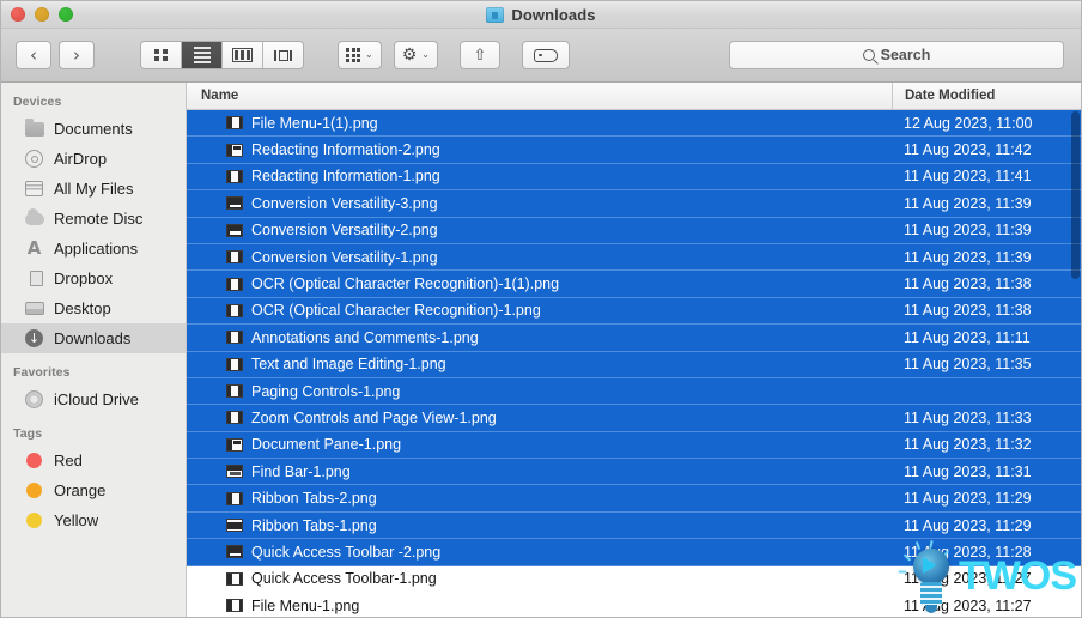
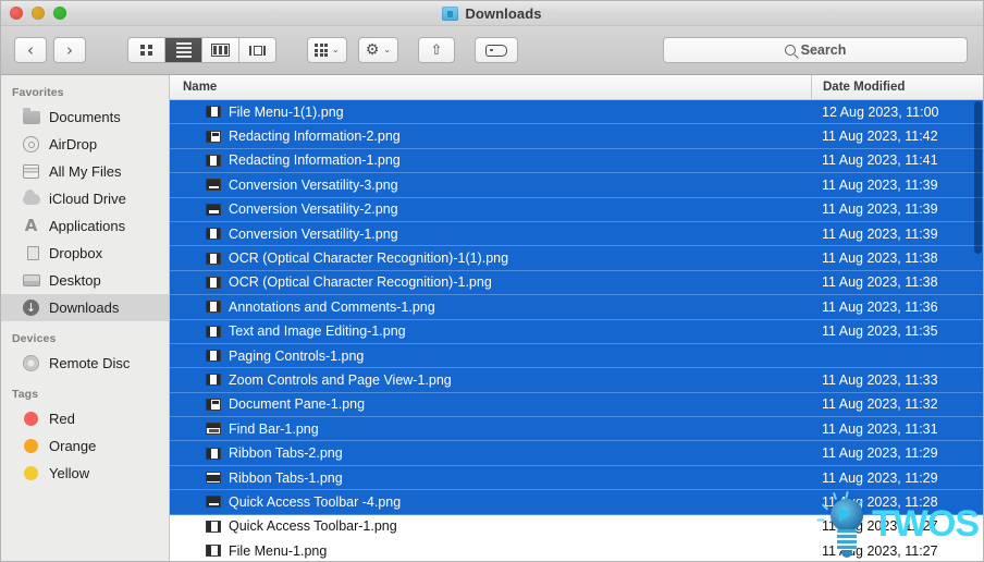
  Downloads
  ‹
  ›
  ⌄
  ⚙
  ⌄
  ⇧
  Search
- Devices
+ Favorites
  Documents
  AirDrop
  All My Files
- Remote Disc
+ iCloud Drive
  A
  Applications
  Dropbox
  Desktop
  ↓
  Downloads
- Favorites
+ Devices
- iCloud Drive
+ Remote Disc
  Tags
  Red
  Orange
  Yellow
  Name
  Date Modified
  File Menu-1(1).png
  12 Aug 2023, 11:00
  Redacting Information-2.png
  11 Aug 2023, 11:42
  Redacting Information-1.png
  11 Aug 2023, 11:41
  Conversion Versatility-3.png
  11 Aug 2023, 11:39
  Conversion Versatility-2.png
  11 Aug 2023, 11:39
  Conversion Versatility-1.png
  11 Aug 2023, 11:39
  OCR (Optical Character Recognition)-1(1).png
  11 Aug 2023, 11:38
  OCR (Optical Character Recognition)-1.png
  11 Aug 2023, 11:38
  Annotations and Comments-1.png
- 11 Aug 2023, 11:11
+ 11 Aug 2023, 11:36
  Text and Image Editing-1.png
  11 Aug 2023, 11:35
  Paging Controls-1.png
  Zoom Controls and Page View-1.png
  11 Aug 2023, 11:33
  Document Pane-1.png
  11 Aug 2023, 11:32
  Find Bar-1.png
  11 Aug 2023, 11:31
  Ribbon Tabs-2.png
  11 Aug 2023, 11:29
  Ribbon Tabs-1.png
  11 Aug 2023, 11:29
- Quick Access Toolbar -2.png
+ Quick Access Toolbar -4.png
  11 2023, 11:28
  Quick Access Toolbar-1.png
  11g 2023, 11:27
  File Menu-1.png
  11g 2023, 11:27
  TWOS
